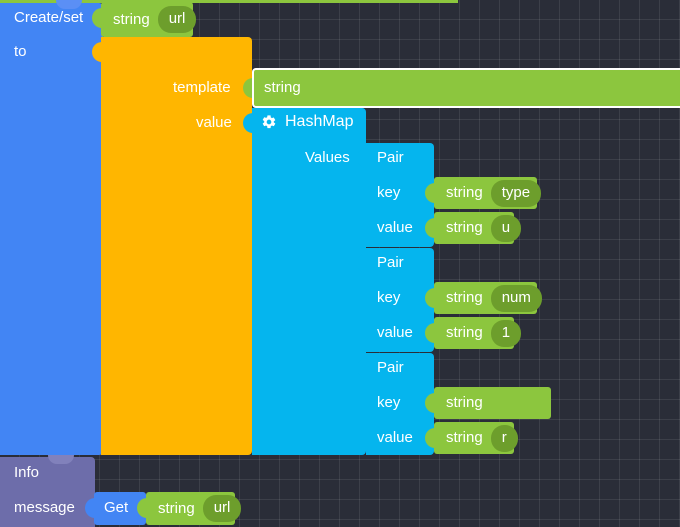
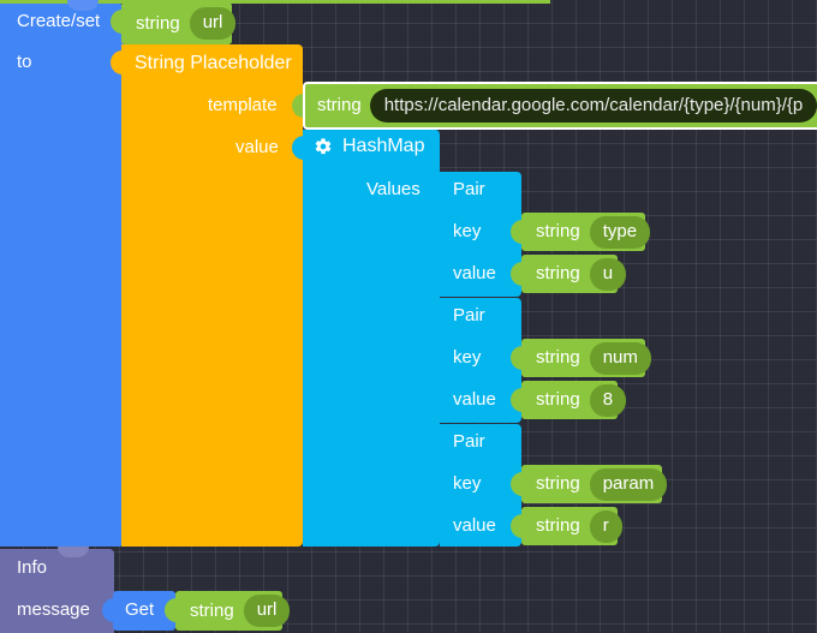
  Create/set
  to
  string
  url
+ String Placeholder
  template
  value
  string
+ https://calendar.google.com/calendar/{type}/{num}/{p
  HashMap
  Values
  Pair
  key
  value
  string
  type
  string
  u
  Pair
  key
  value
  string
  num
  string
- 1
+ 8
  Pair
  key
  value
  string
+ param
  string
  r
  Info
  message
  Get
  string
  url
